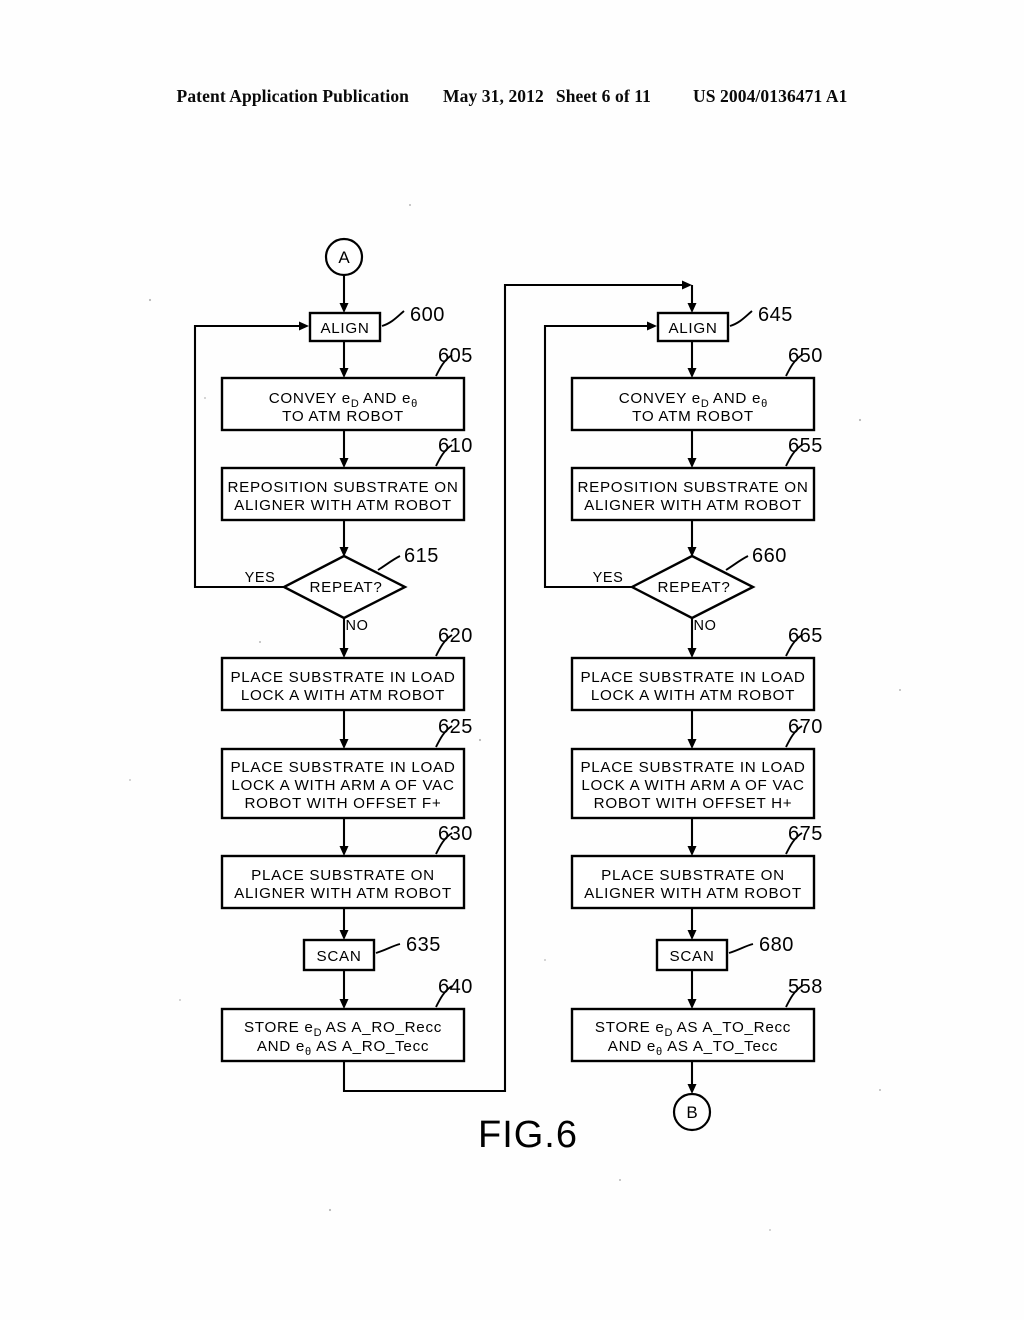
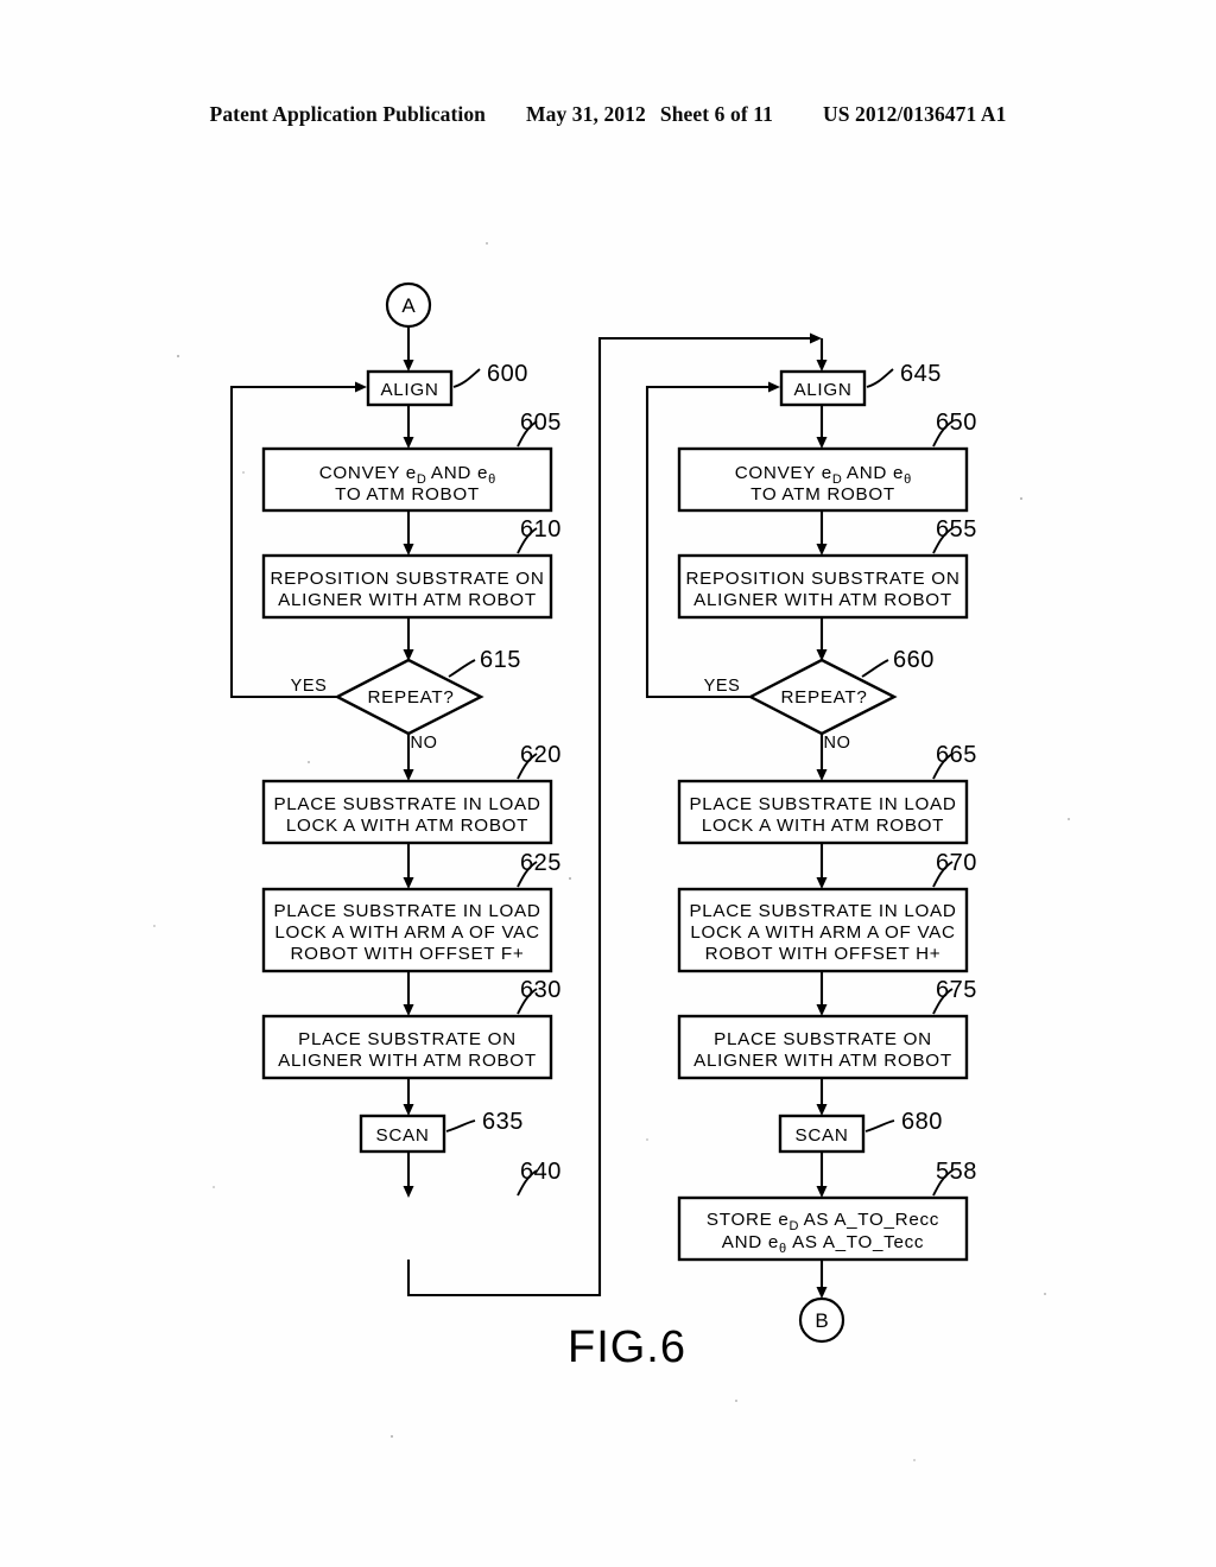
- Patent Application Publication May 31, 2012 Sheet 6 of 11 US 2004/0136471 A1
+ Patent Application Publication May 31, 2012 Sheet 6 of 11 US 2012/0136471 A1
  A
  ALIGN
  600
  CONVEY eD AND eθ
  TO ATM ROBOT
  605
  REPOSITION SUBSTRATE ON
  ALIGNER WITH ATM ROBOT
  610
  REPEAT?
  615
  YES
  NO
  PLACE SUBSTRATE IN LOAD
  LOCK A WITH ATM ROBOT
  620
  PLACE SUBSTRATE IN LOAD
  LOCK A WITH ARM A OF VAC
  ROBOT WITH OFFSET F+
  625
  PLACE SUBSTRATE ON
  ALIGNER WITH ATM ROBOT
  630
  SCAN
  635
- STORE eD AS A_RO_Recc
- AND eθ AS A_RO_Tecc
  640
  ALIGN
  645
  CONVEY eD AND eθ
  TO ATM ROBOT
  650
  REPOSITION SUBSTRATE ON
  ALIGNER WITH ATM ROBOT
  655
  REPEAT?
  660
  YES
  NO
  PLACE SUBSTRATE IN LOAD
  LOCK A WITH ATM ROBOT
  665
  PLACE SUBSTRATE IN LOAD
  LOCK A WITH ARM A OF VAC
  ROBOT WITH OFFSET H+
  670
  PLACE SUBSTRATE ON
  ALIGNER WITH ATM ROBOT
  675
  SCAN
  680
  STORE eD AS A_TO_Recc
  AND eθ AS A_TO_Tecc
  558
  B
  FIG.6
